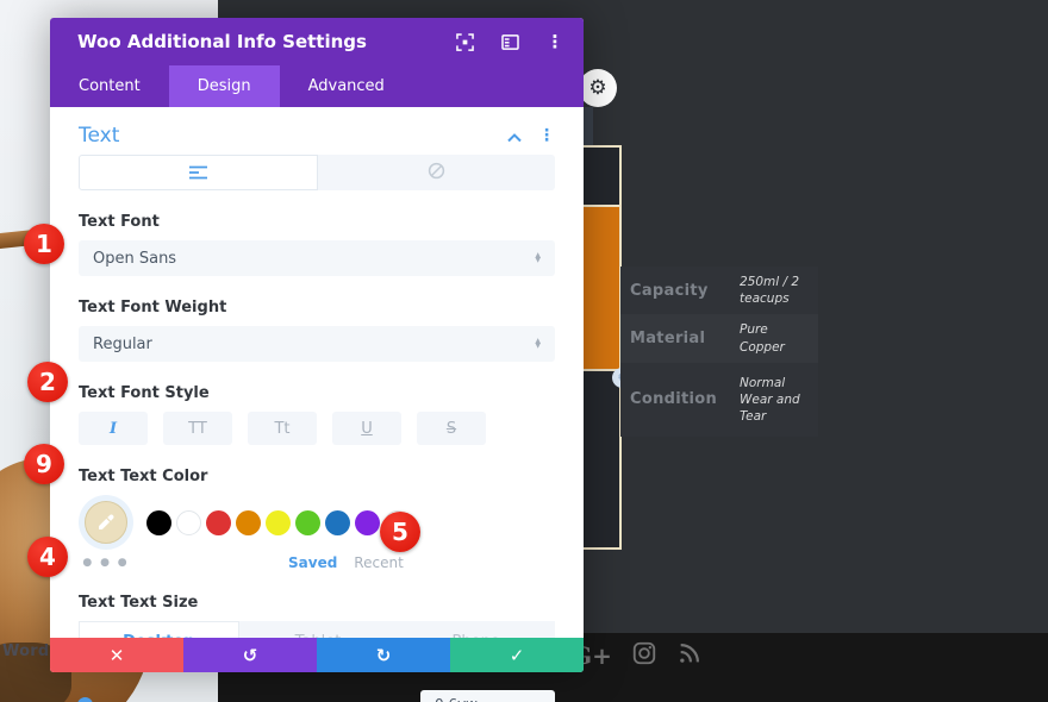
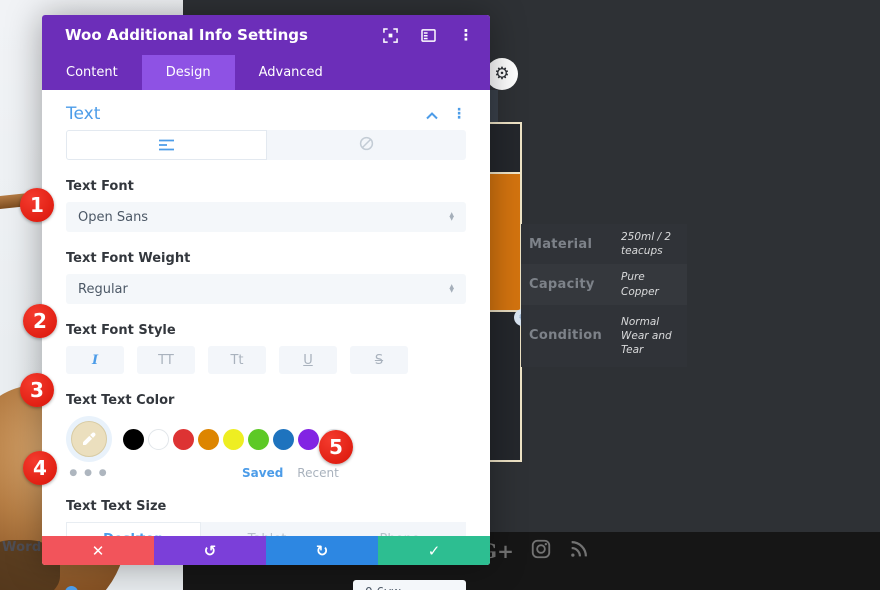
  ⚙
- Capacity
+ Material
  250ml / 2 teacups
- Material
+ Capacity
  Pure Copper
  Condition
  Normal Wear and Tear
  Woo Additional Info Settings
  ⋮
  Content
  Design
  Advanced
  Text
  ⋮
  Text Font
  Open Sans
  Text Font Weight
  Regular
  Text Font Style
  I
  TT
  Tt
  U
  S
  Text Text Color
  ● ● ●
  Saved
  Recent
  Text Text Size
  ✕
  ↺
  ↻
  ✓
  1
  2
- 9
+ 3
  4
  5
